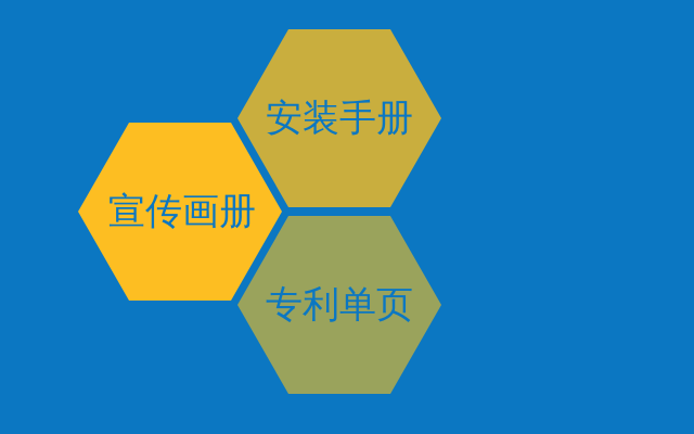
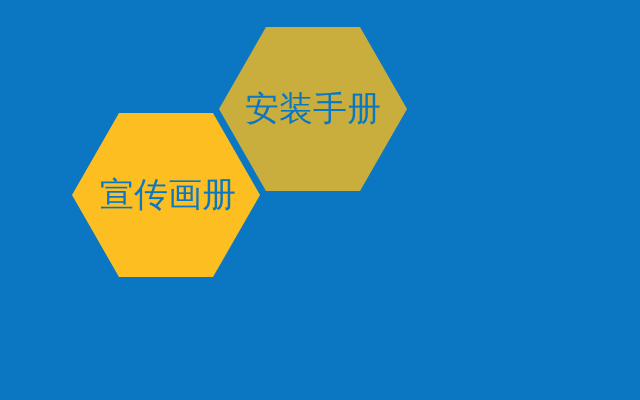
  宣传画册
  安装手册
- 专利单页
